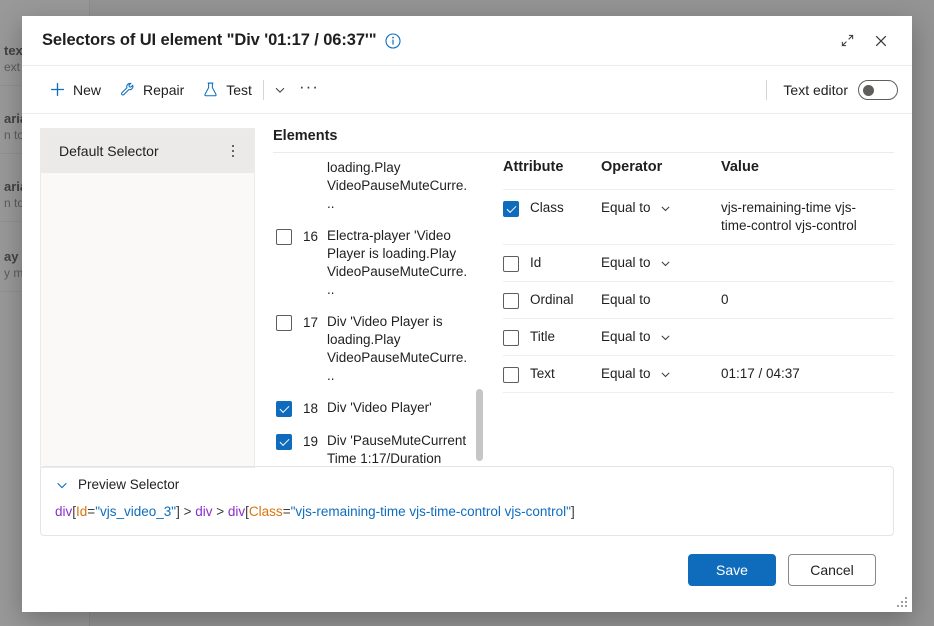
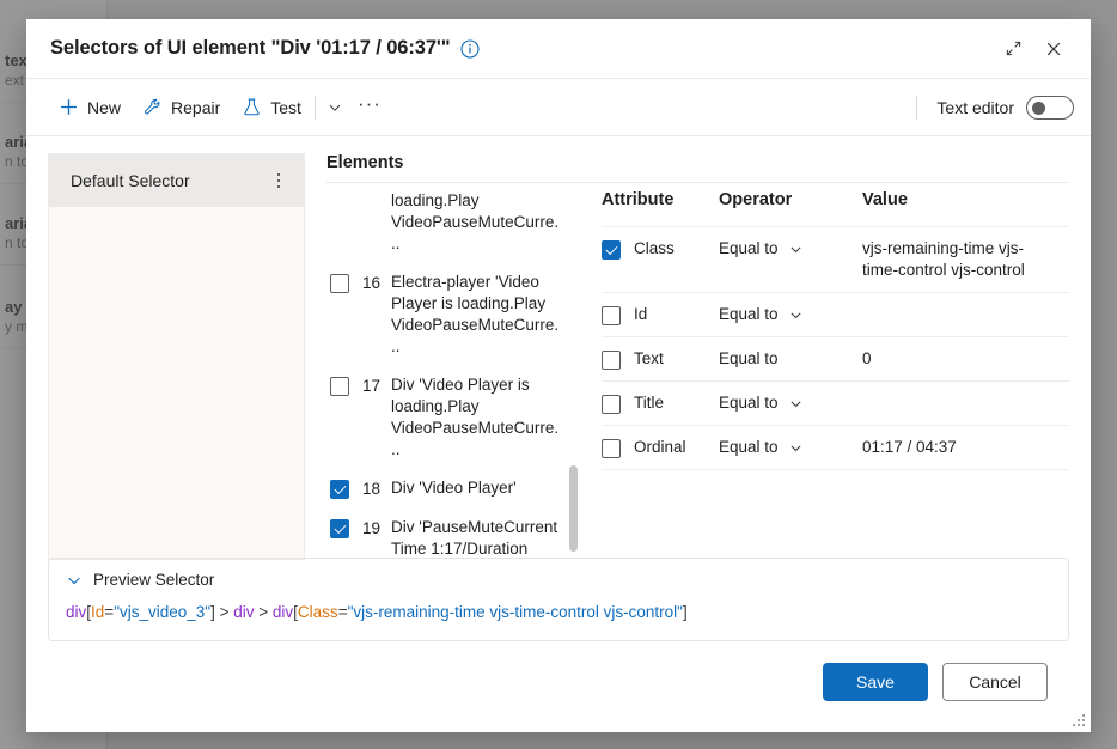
  tex
  ext
  ari
  n to
  ari
  n to
  Selectors of UI element "Div '01:17 / 06:37'"
  New
  Repair
  Test
  ···
  Text editor
  Default Selector
  Elements
  loading.Play VideoPauseMuteCurre...
  16
  Electra-player 'Video Player is loading.Play VideoPauseMuteCurre...
  17
  Div 'Video Player is loading.Play VideoPauseMuteCurre...
  18
  Div 'Video Player'
  19
  Attribute
  Operator
  Value
  Class
  Equal to
  vjs-remaining-time vjs-time-control vjs-control
  Id
  Equal to
- Ordinal
+ Text
  Equal to
  0
  Title
  Equal to
- Text
+ Ordinal
  Equal to
  01:17 / 04:37
  Preview Selector
  div[Id="vjs_video_3"] > div > div[Class="vjs-remaining-time vjs-time-control vjs-control"]
  Save
  Cancel
